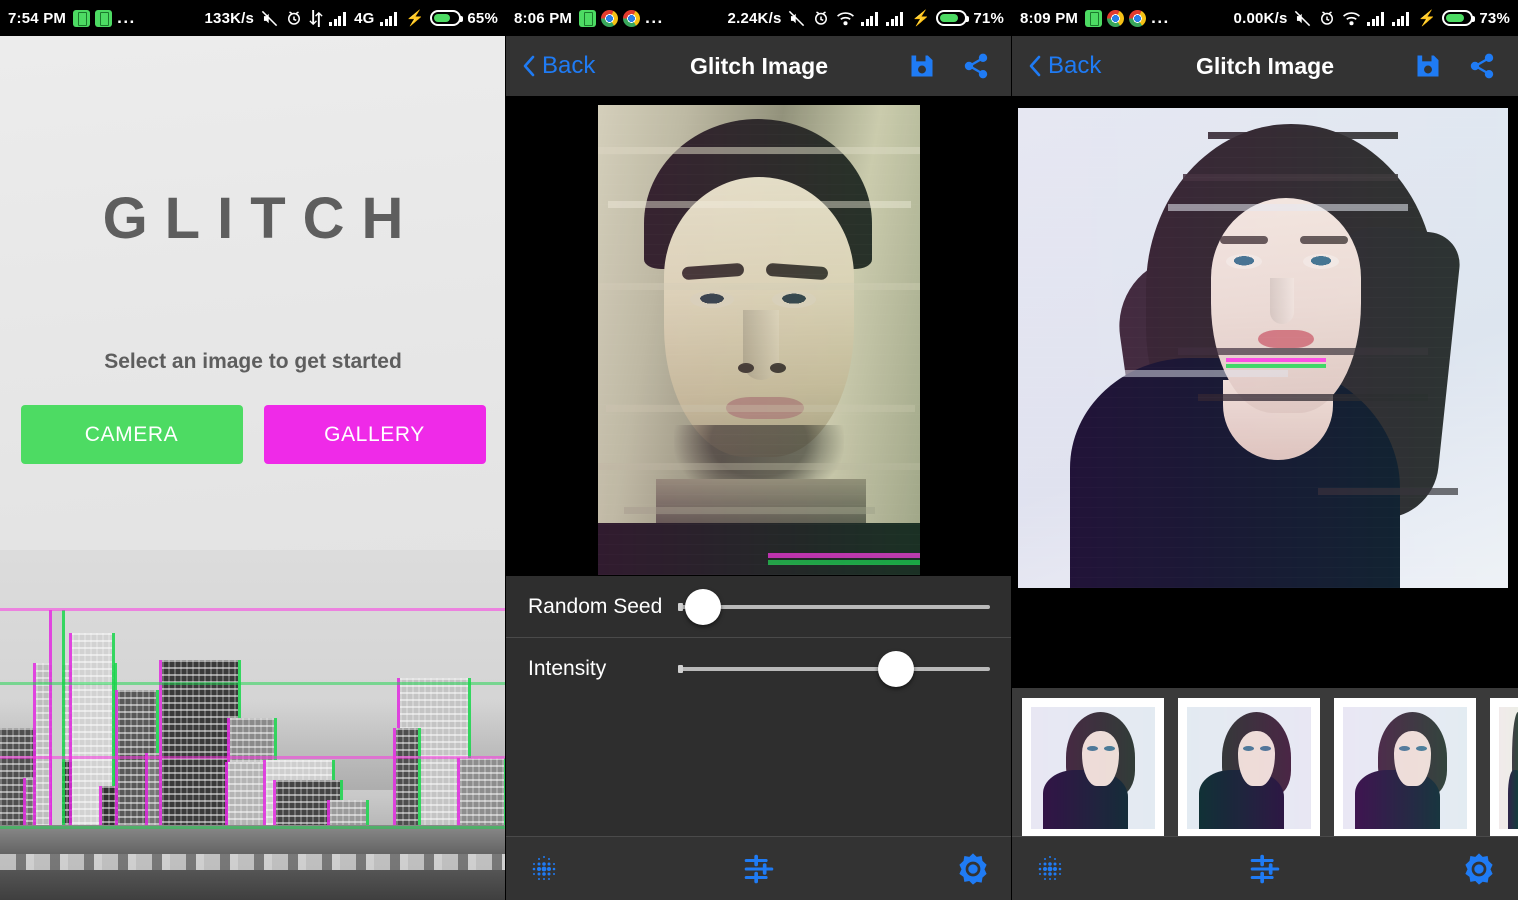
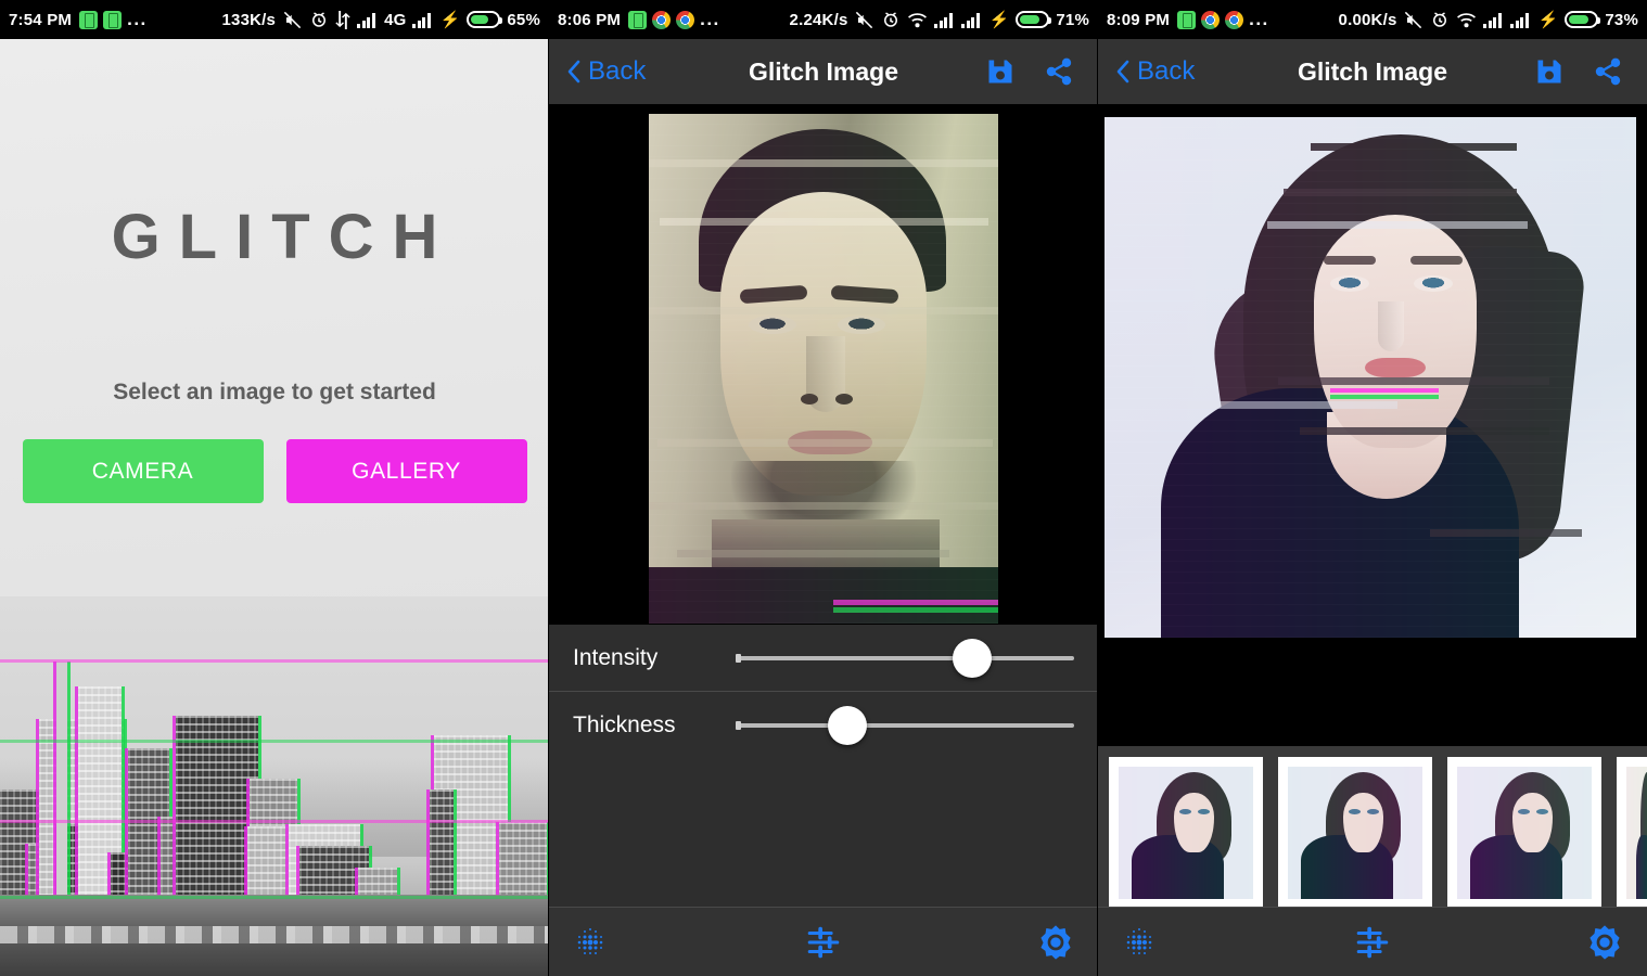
  GLITCH
  Select an image to get started
  CAMERA
  GALLERY
  7:54 PM
  ...
  133K/s
  4G
  ⚡
  65%
- Random Seed
  Intensity
+ Thickness
  Back
  Glitch Image
  8:06 PM
  ...
  2.24K/s
  ⚡
  71%
  Back
  Glitch Image
  8:09 PM
  ...
  0.00K/s
  ⚡
  73%
